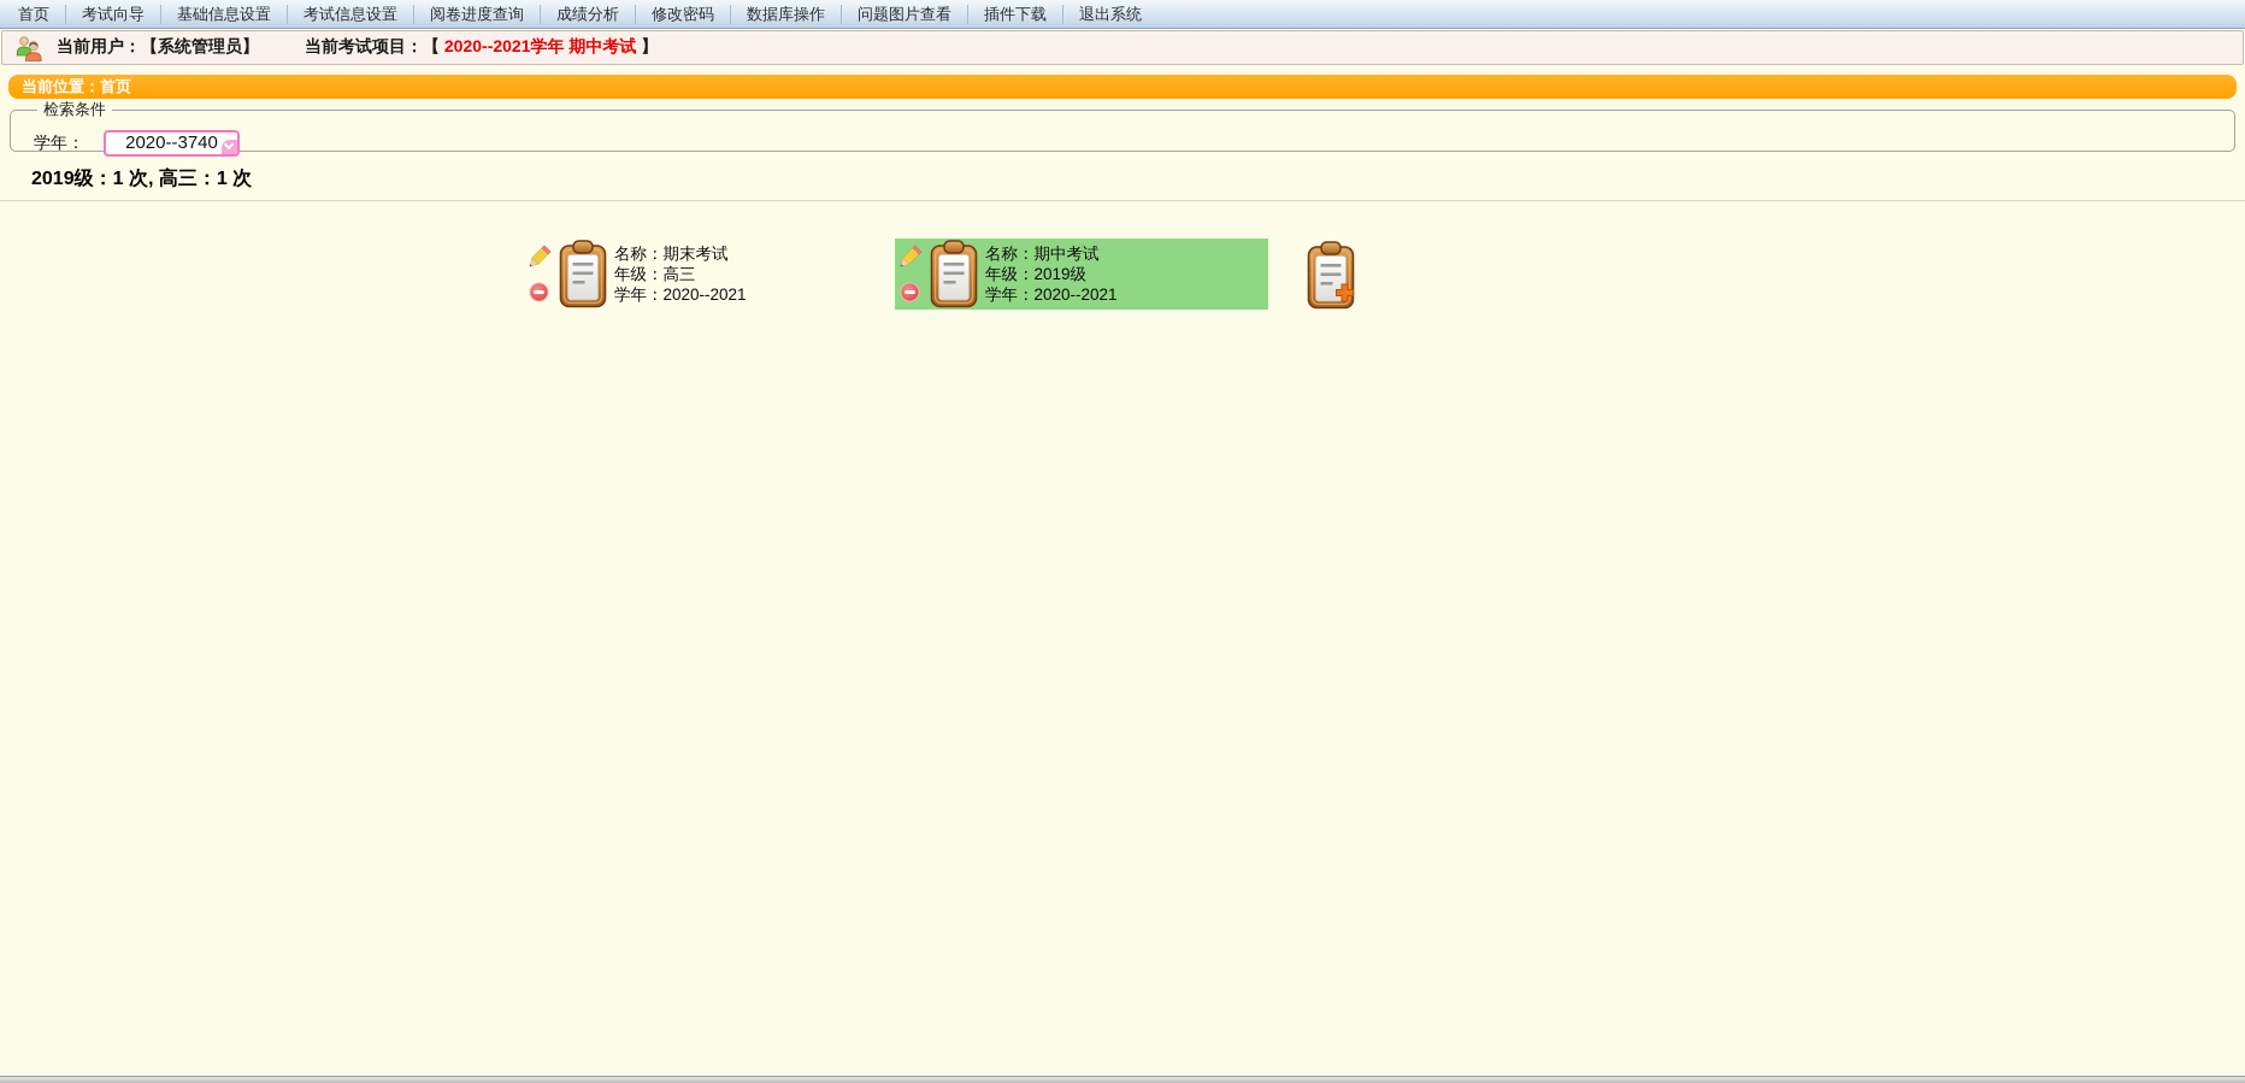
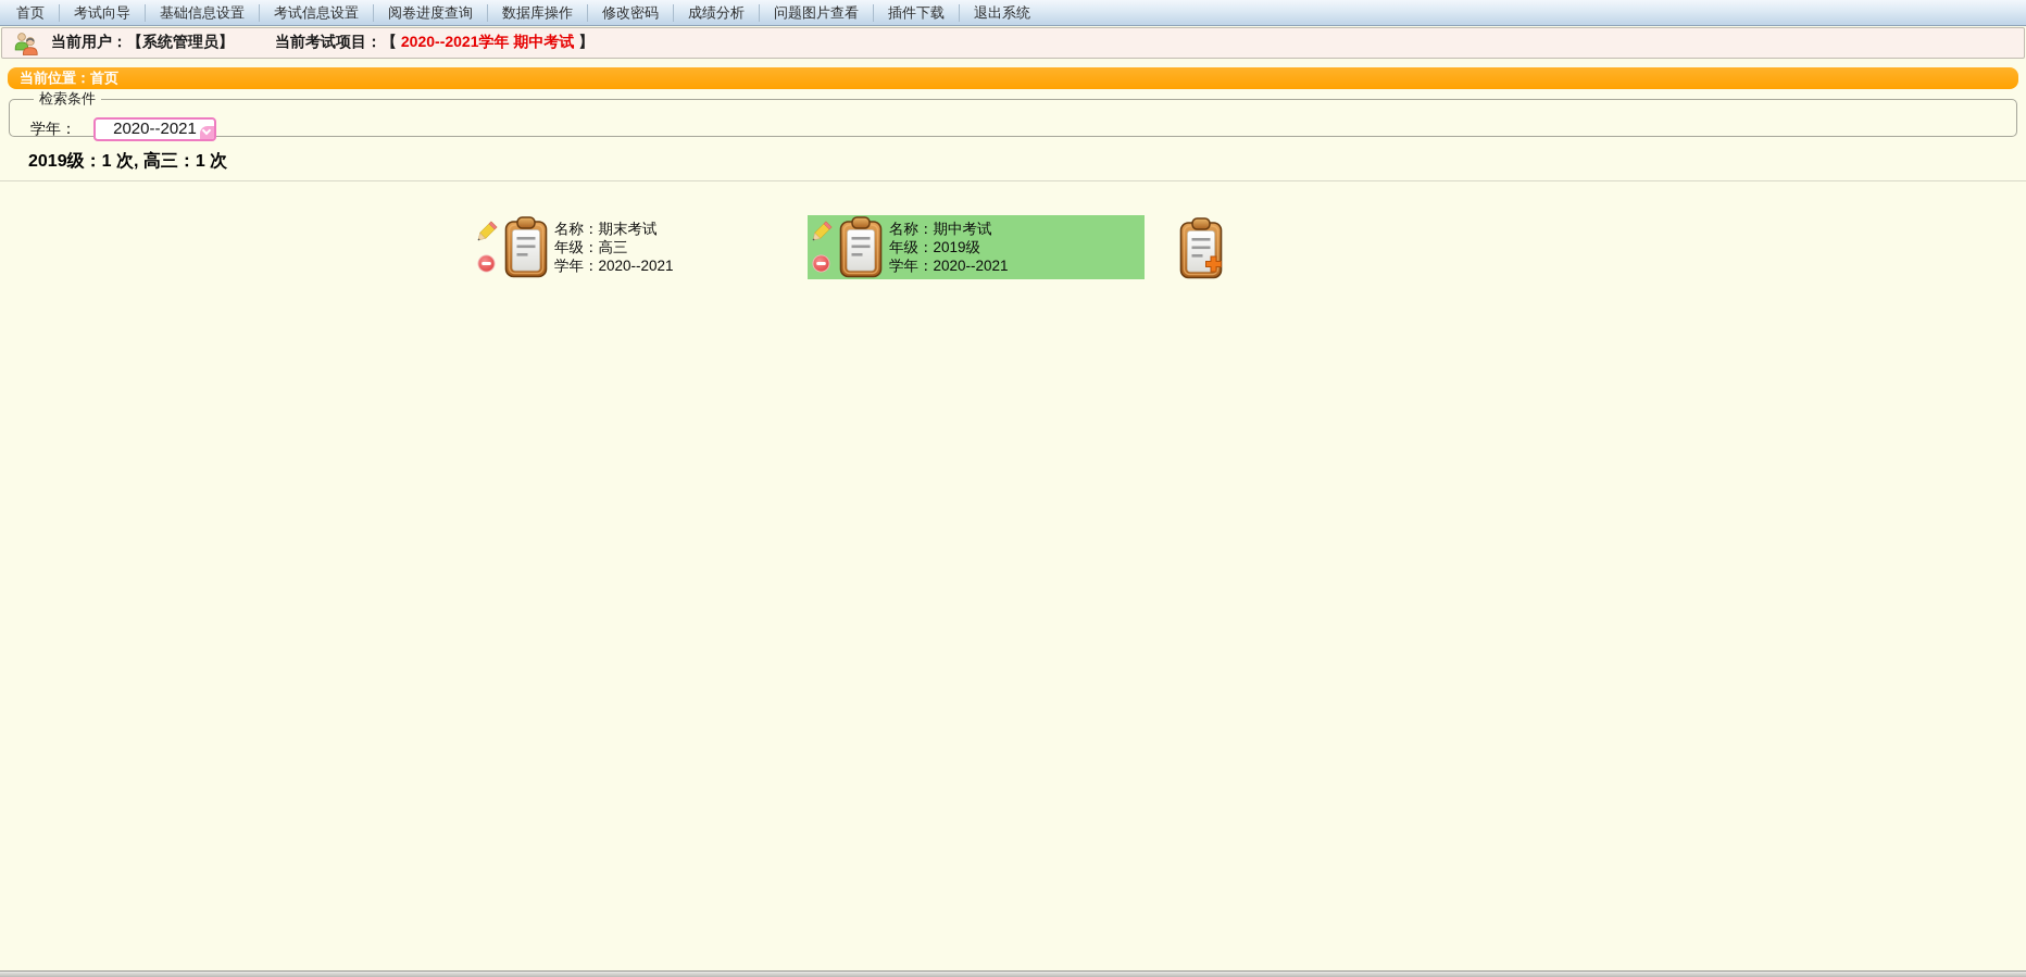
  首页
  考试向导
  基础信息设置
  考试信息设置
  阅卷进度查询
- 成绩分析
+ 数据库操作
  修改密码
- 数据库操作
+ 成绩分析
  问题图片查看
  插件下载
  退出系统
  当前用户：【系统管理员】
  当前考试项目：【 2020--2021学年 期中考试 】
  当前位置：首页
  检索条件
  学年：
- 2020--3740
+ 2020--2021
  2019级：1 次, 高三：1 次
  名称：期末考试
  年级：高三
  学年：2020--2021
  名称：期中考试
  年级：2019级
  学年：2020--2021
